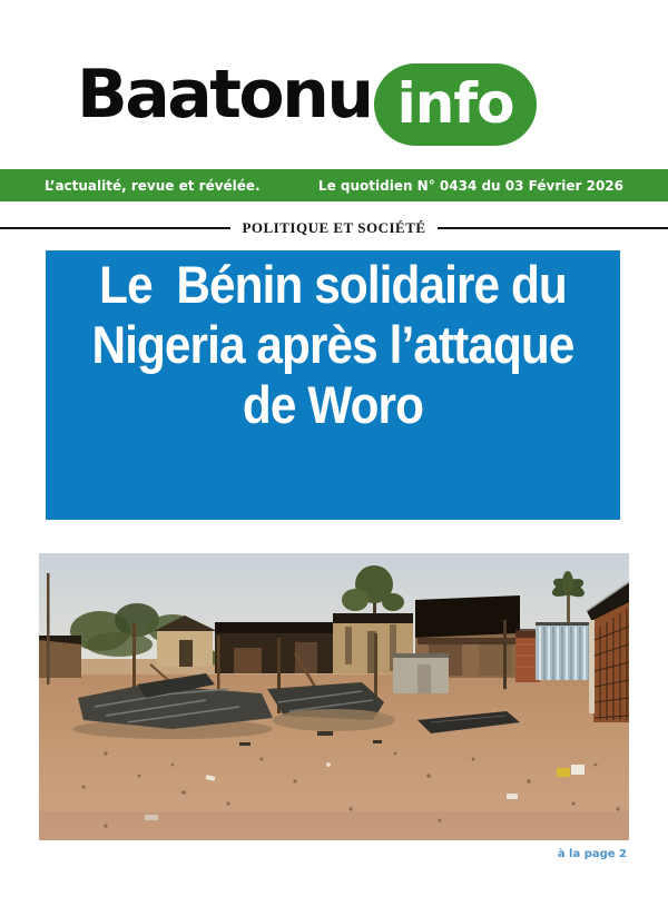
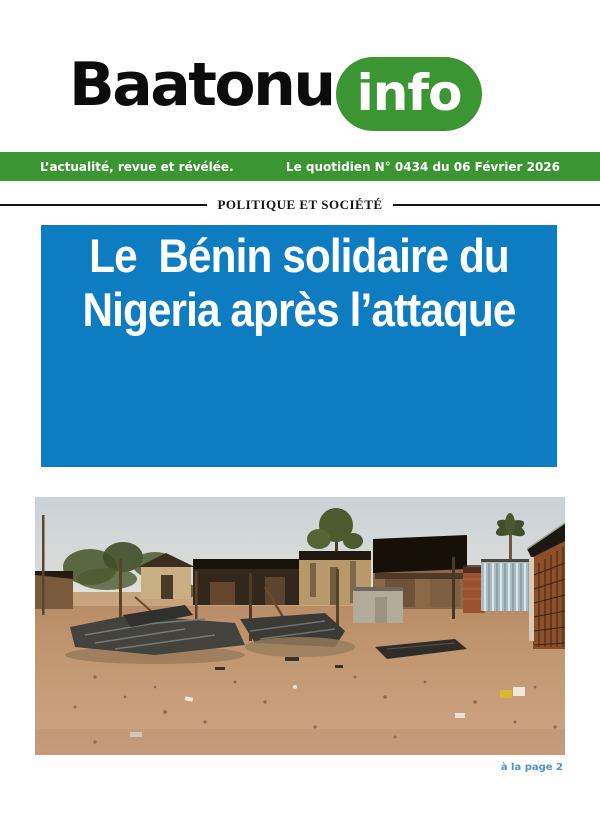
  Baatonu
  info
  L’actualité, revue et révélée.
- Le quotidien N° 0434 du 03 Février 2026
+ Le quotidien N° 0434 du 06 Février 2026
  POLITIQUE ET SOCIÉTÉ
  Le Bénin solidaire du
  Nigeria après l’attaque
- de Woro
  à la page 2
